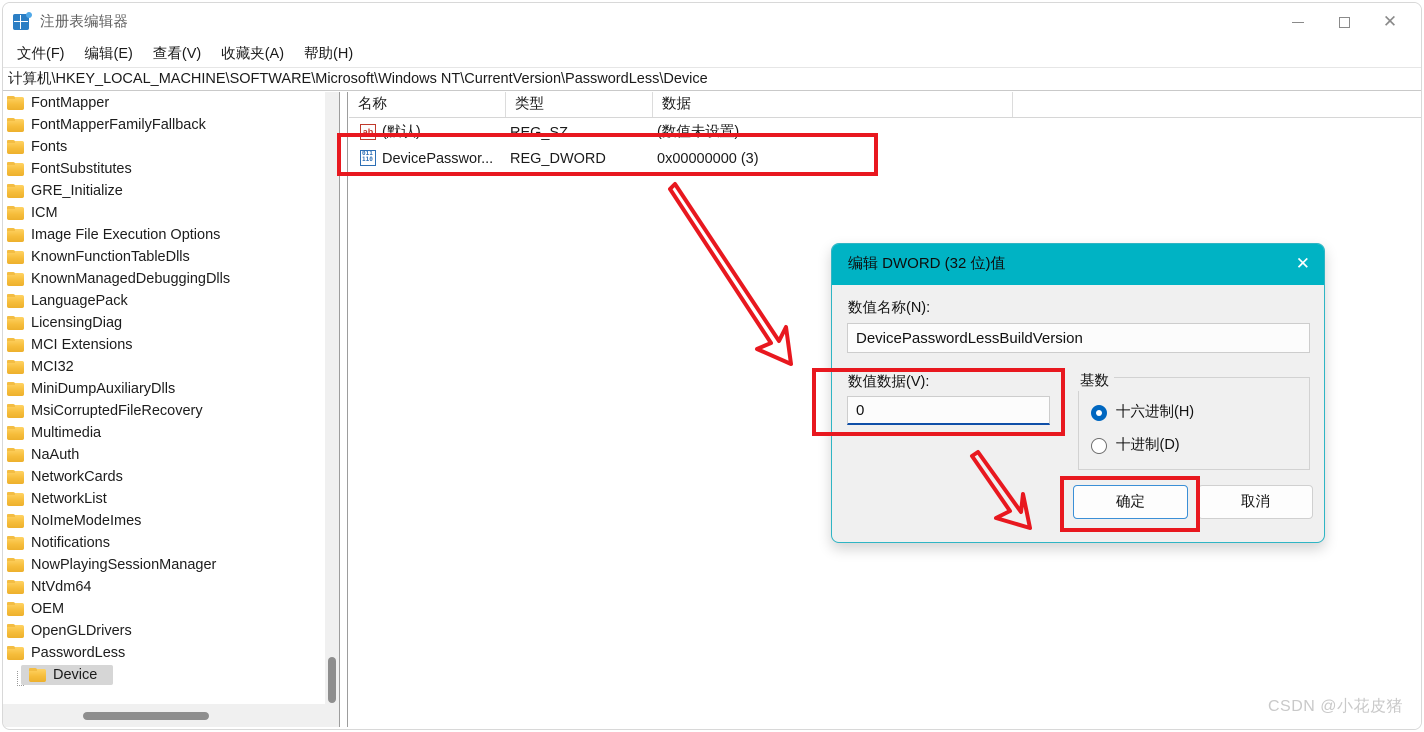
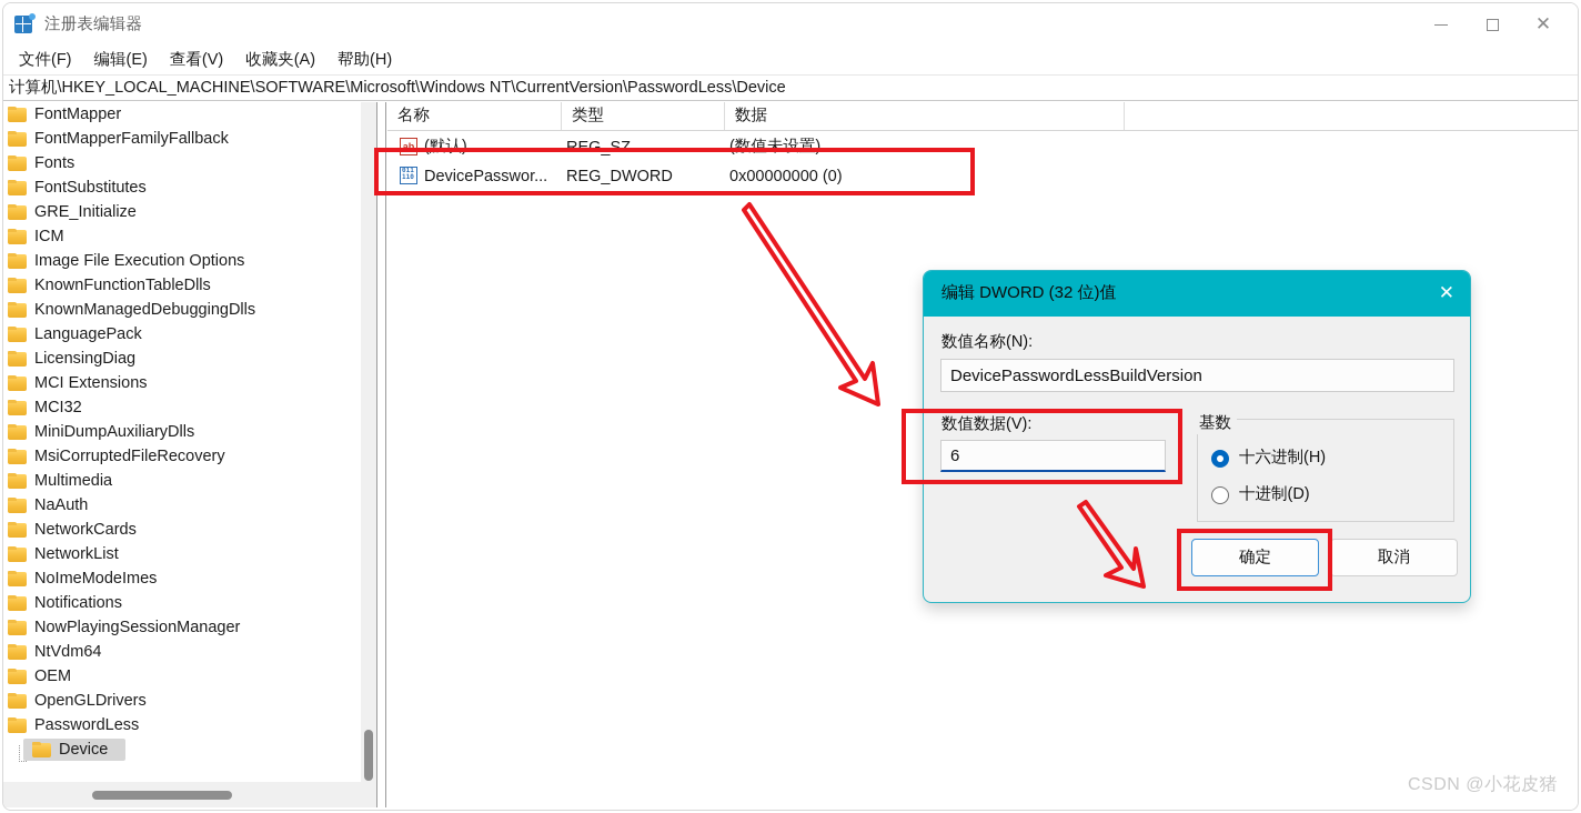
  注册表编辑器
  ✕
  文件(F)
  编辑(E)
  查看(V)
  收藏夹(A)
  帮助(H)
  计算机\HKEY_LOCAL_MACHINE\SOFTWARE\Microsoft\Windows NT\CurrentVersion\PasswordLess\Device
  FontMapper
  FontMapperFamilyFallback
  Fonts
  FontSubstitutes
  GRE_Initialize
  ICM
  Image File Execution Options
  KnownFunctionTableDlls
  KnownManagedDebuggingDlls
  LanguagePack
  LicensingDiag
  MCI Extensions
  MCI32
  MiniDumpAuxiliaryDlls
  MsiCorruptedFileRecovery
  Multimedia
  NaAuth
  NetworkCards
  NetworkList
  NoImeModeImes
  Notifications
  NowPlayingSessionManager
  NtVdm64
  OEM
  OpenGLDrivers
  PasswordLess
  Device
  名称
  类型
  数据
  ab
  (默认)
  REG_SZ
  (数值未设置)
  DevicePasswor...
  REG_DWORD
- 0x00000000 (3)
+ 0x00000000 (0)
  CSDN @小花皮猪
  编辑 DWORD (32 位)值
  ✕
  数值名称(N):
  DevicePasswordLessBuildVersion
  数值数据(V):
- 0
+ 6
  基数
  十六进制(H)
  十进制(D)
  确定
  取消
